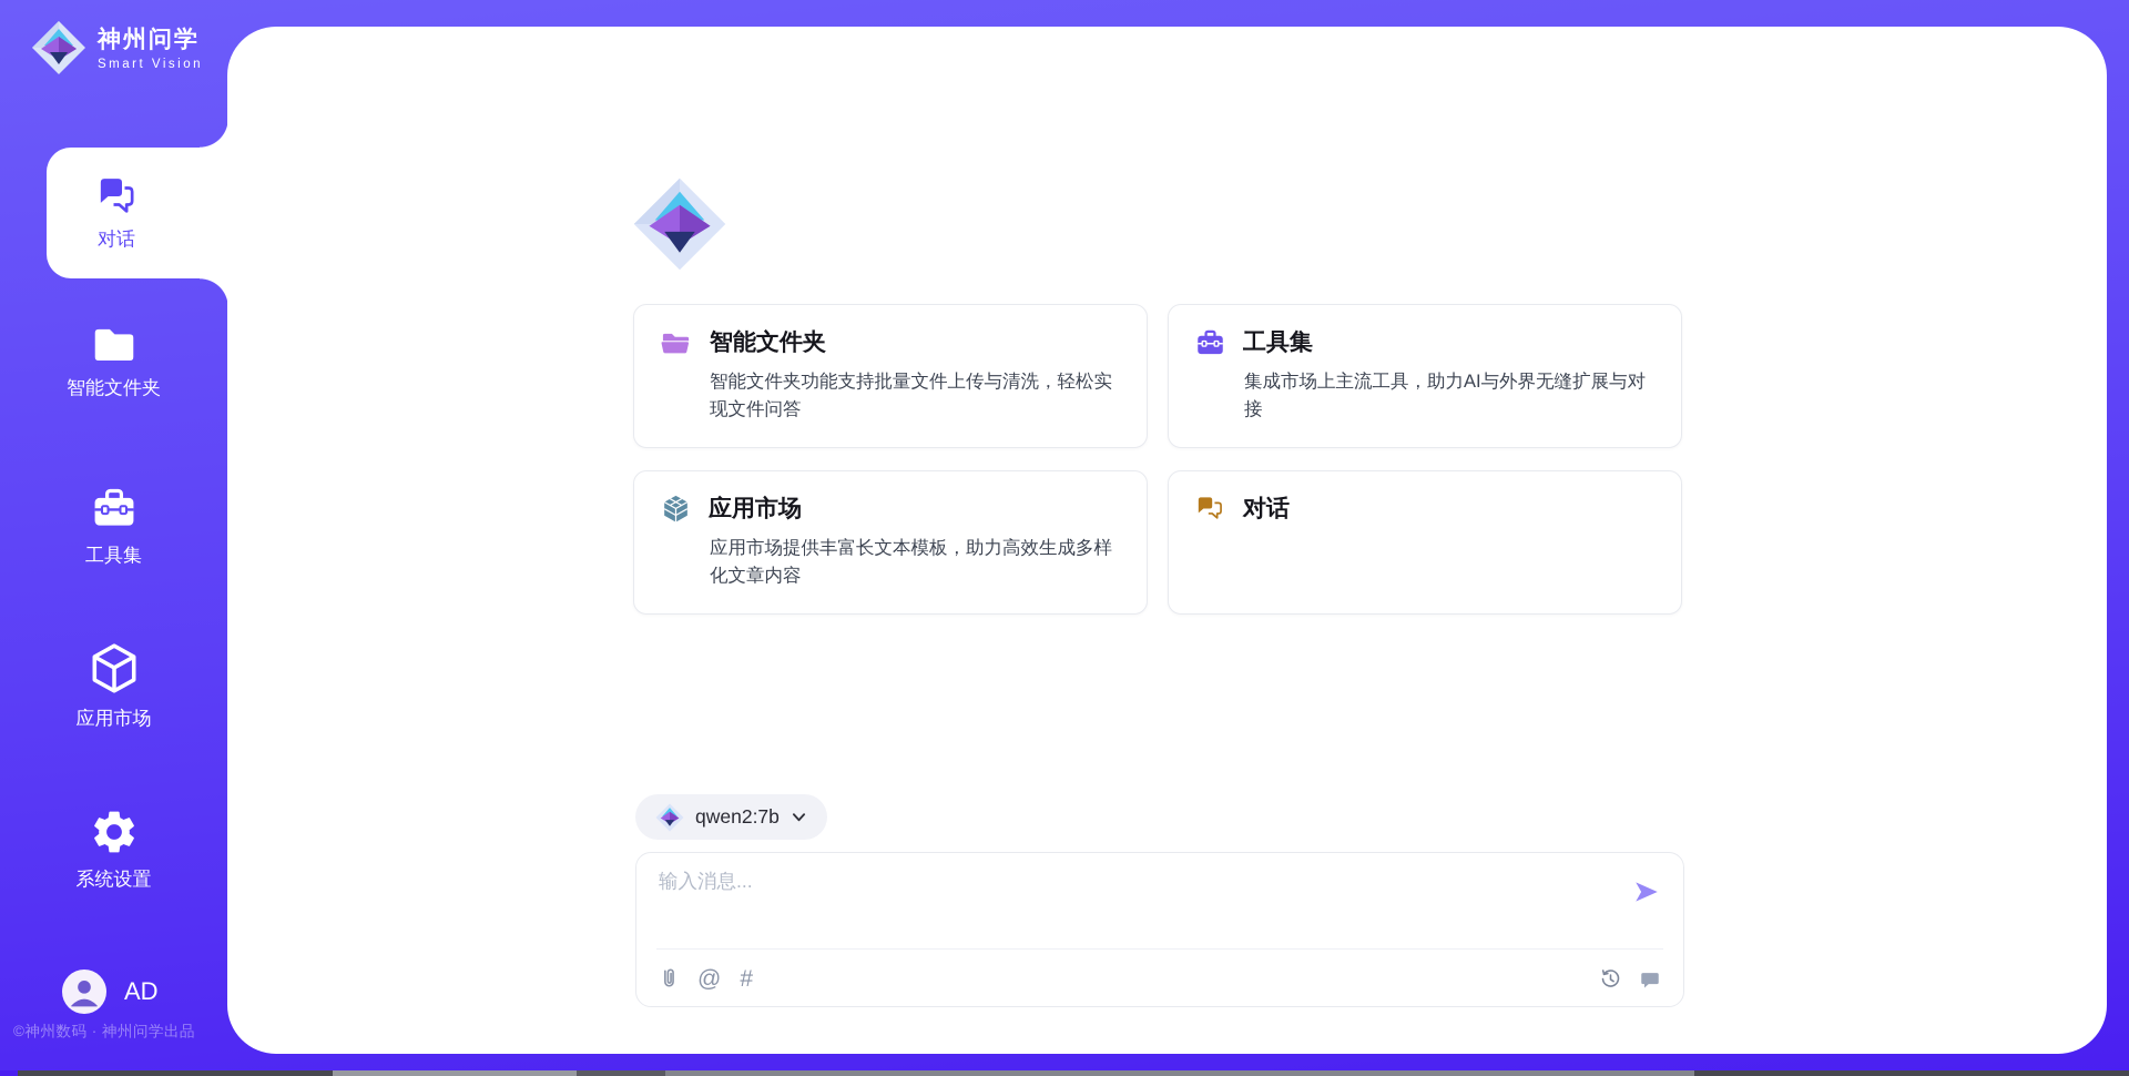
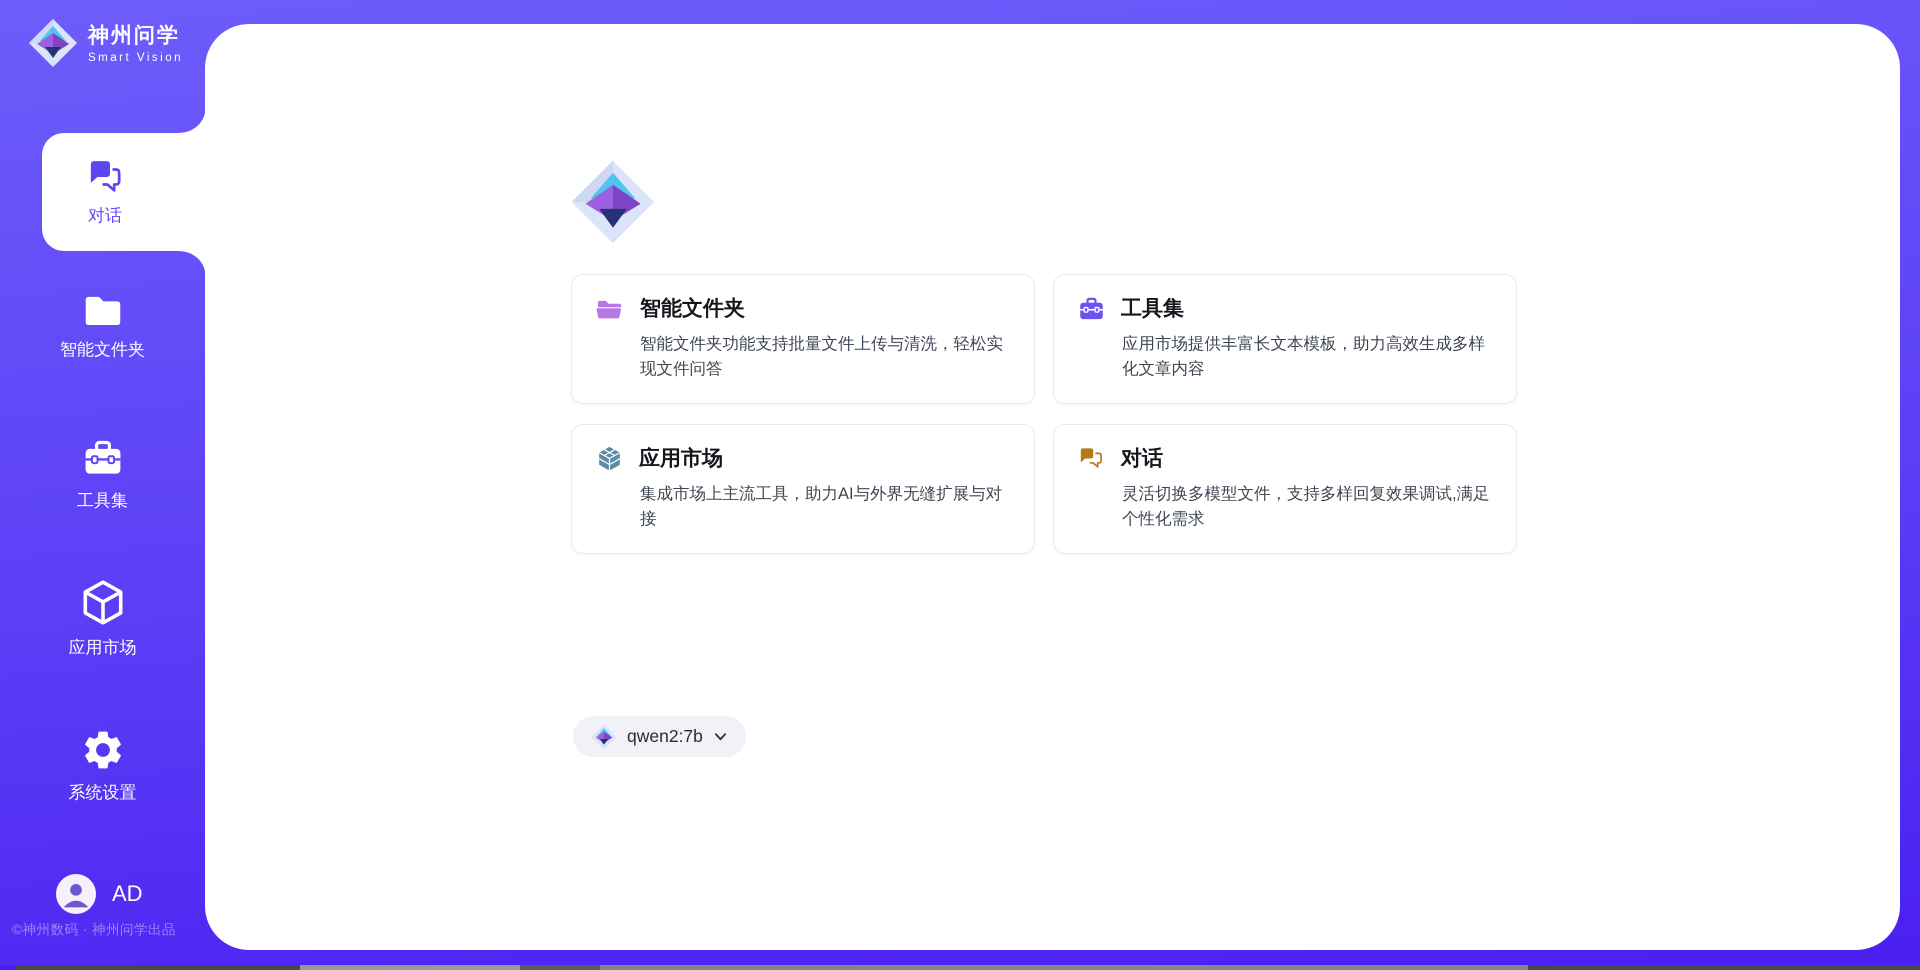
  神州问学
  Smart Vision
  对话
  智能文件夹
  工具集
  应用市场
  系统设置
  AD
  ©神州数码 · 神州问学出品
  智能文件夹
  智能文件夹功能支持批量文件上传与清洗，轻松实现文件问答
  工具集
- 集成市场上主流工具，助力AI与外界无缝扩展与对接
+ 应用市场提供丰富长文本模板，助力高效生成多样化文章内容
  应用市场
- 应用市场提供丰富长文本模板，助力高效生成多样化文章内容
+ 集成市场上主流工具，助力AI与外界无缝扩展与对接
  对话
+ 灵活切换多模型文件，支持多样回复效果调试,满足个性化需求
  qwen2:7b
- 输入消息...
- @
- #
